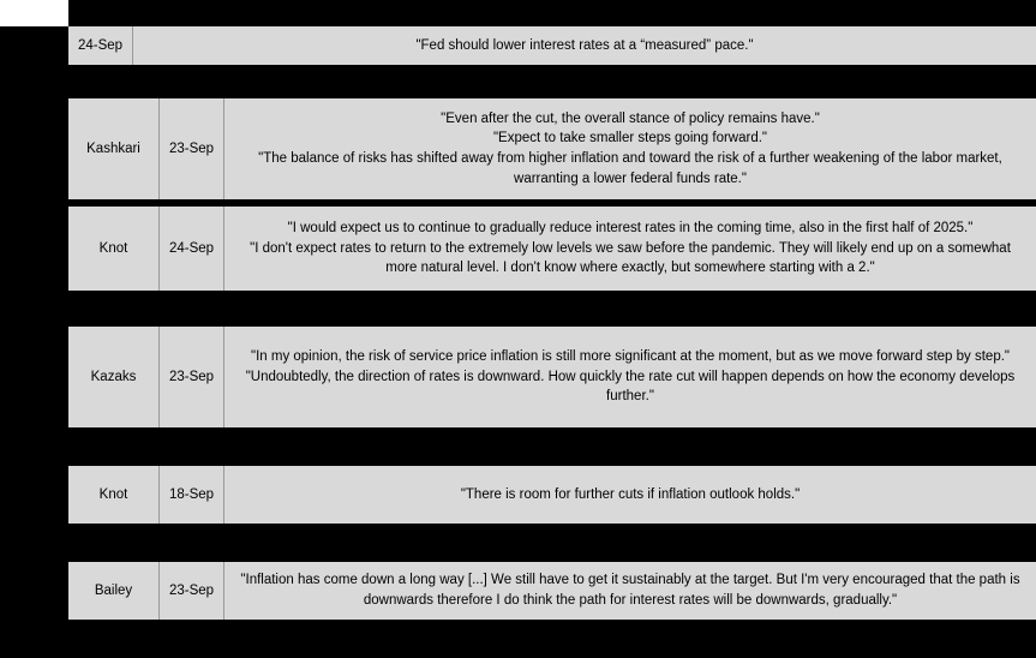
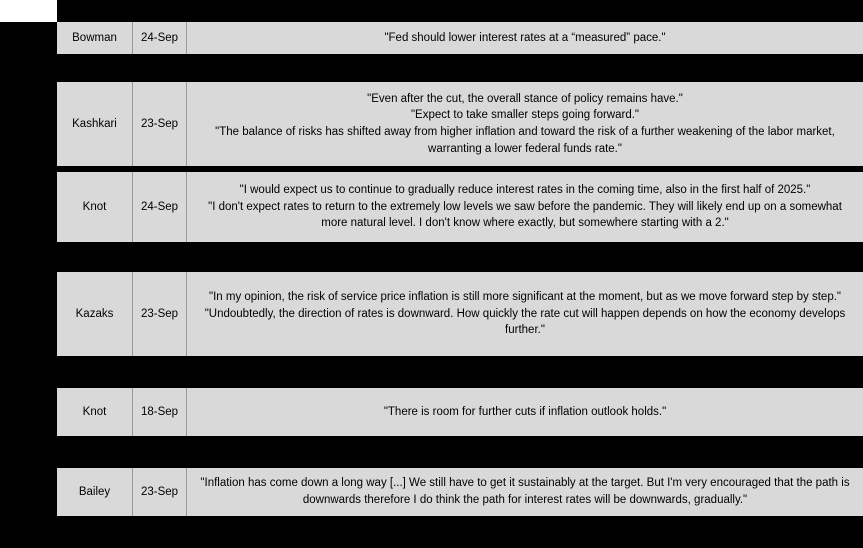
+ Bowman
  24-Sep
  "Fed should lower interest rates at a “measured” pace."
  Kashkari
  23-Sep
  "Even after the cut, the overall stance of policy remains have."
  "Expect to take smaller steps going forward."
  "The balance of risks has shifted away from higher inflation and toward the risk of a further weakening of the labor market, warranting a lower federal funds rate."
  Knot
  24-Sep
  "I would expect us to continue to gradually reduce interest rates in the coming time, also in the first half of 2025."
  "I don't expect rates to return to the extremely low levels we saw before the pandemic. They will likely end up on a somewhat more natural level. I don't know where exactly, but somewhere starting with a 2."
  Kazaks
  23-Sep
  "In my opinion, the risk of service price inflation is still more significant at the moment, but as we move forward step by step."
  "Undoubtedly, the direction of rates is downward. How quickly the rate cut will happen depends on how the economy develops further."
  Knot
  18-Sep
  "There is room for further cuts if inflation outlook holds."
  Bailey
  23-Sep
  "Inflation has come down a long way [...] We still have to get it sustainably at the target. But I'm very encouraged that the path is downwards therefore I do think the path for interest rates will be downwards, gradually."
